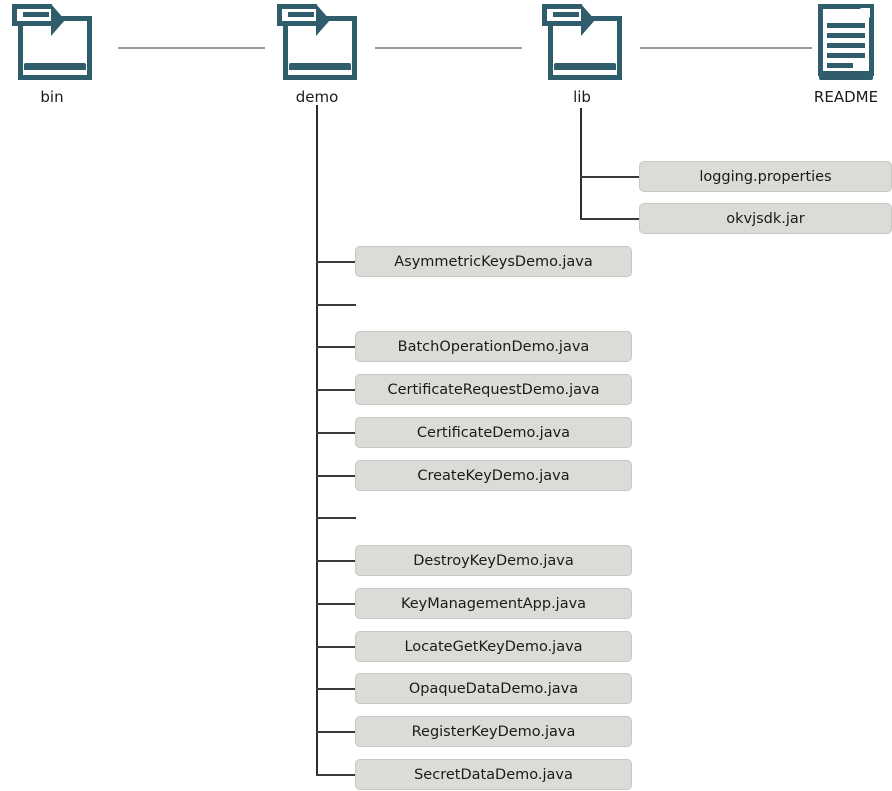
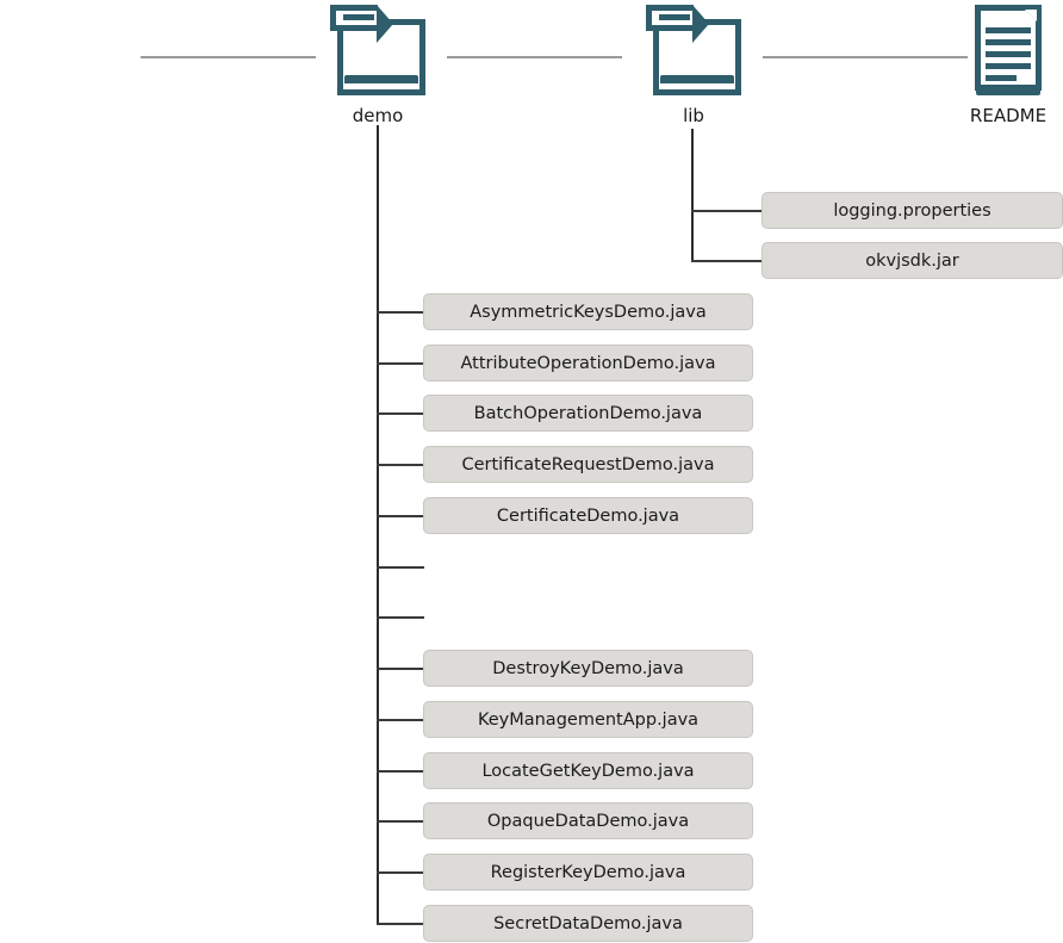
- bin
  demo
  lib
  README
  logging.properties
  okvjsdk.jar
  AsymmetricKeysDemo.java
+ AttributeOperationDemo.java
  BatchOperationDemo.java
  CertificateRequestDemo.java
  CertificateDemo.java
- CreateKeyDemo.java
  DestroyKeyDemo.java
  KeyManagementApp.java
  LocateGetKeyDemo.java
  OpaqueDataDemo.java
  RegisterKeyDemo.java
  SecretDataDemo.java
